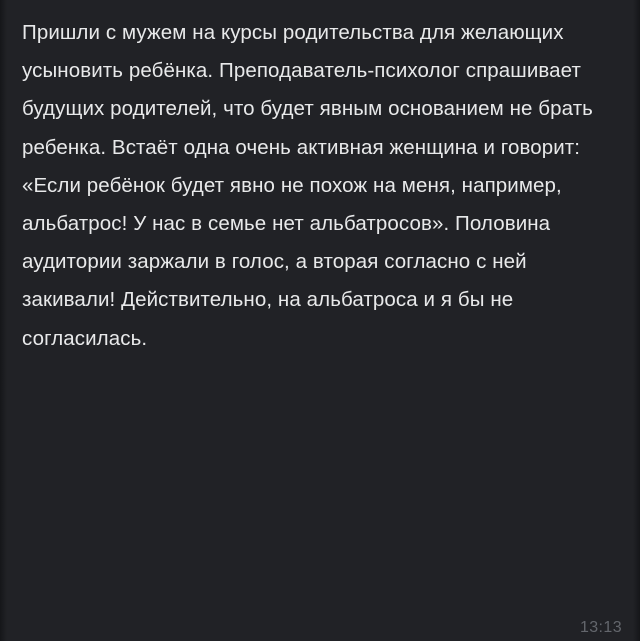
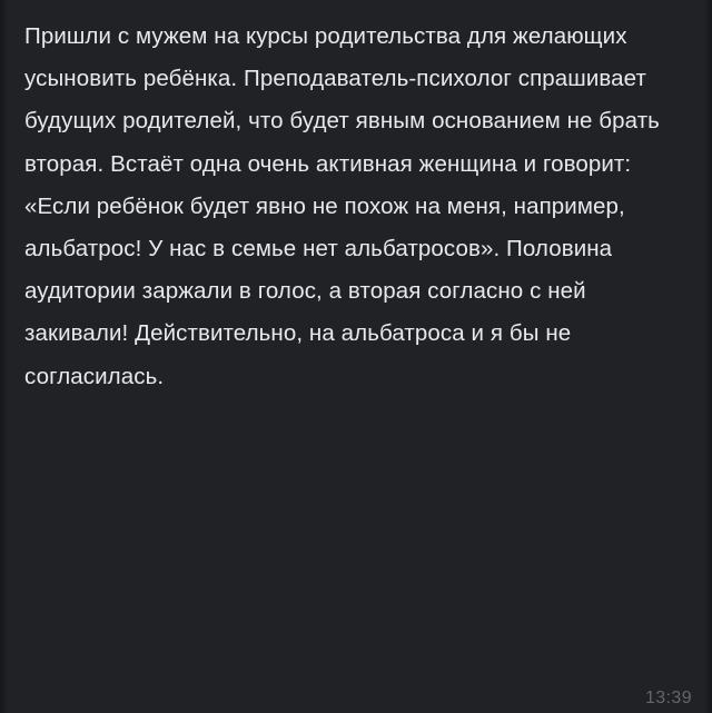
- Пришли с мужем на курсы родительства для желающих усыновить ребёнка. Преподаватель-психолог спрашивает будущих родителей, что будет явным основанием не брать ребенка. Встаёт одна очень активная женщина и говорит: «Если ребёнок будет явно не похож на меня, например, альбатрос! У нас в семье нет альбатросов». Половина аудитории заржали в голос, а вторая согласно с ней закивали! Действительно, на альбатроса и я бы не согласилась.
+ Пришли с мужем на курсы родительства для желающих усыновить ребёнка. Преподаватель-психолог спрашивает будущих родителей, что будет явным основанием не брать вторая. Встаёт одна очень активная женщина и говорит: «Если ребёнок будет явно не похож на меня, например, альбатрос! У нас в семье нет альбатросов». Половина аудитории заржали в голос, а вторая согласно с ней закивали! Действительно, на альбатроса и я бы не согласилась.
- 13:13
+ 13:39
